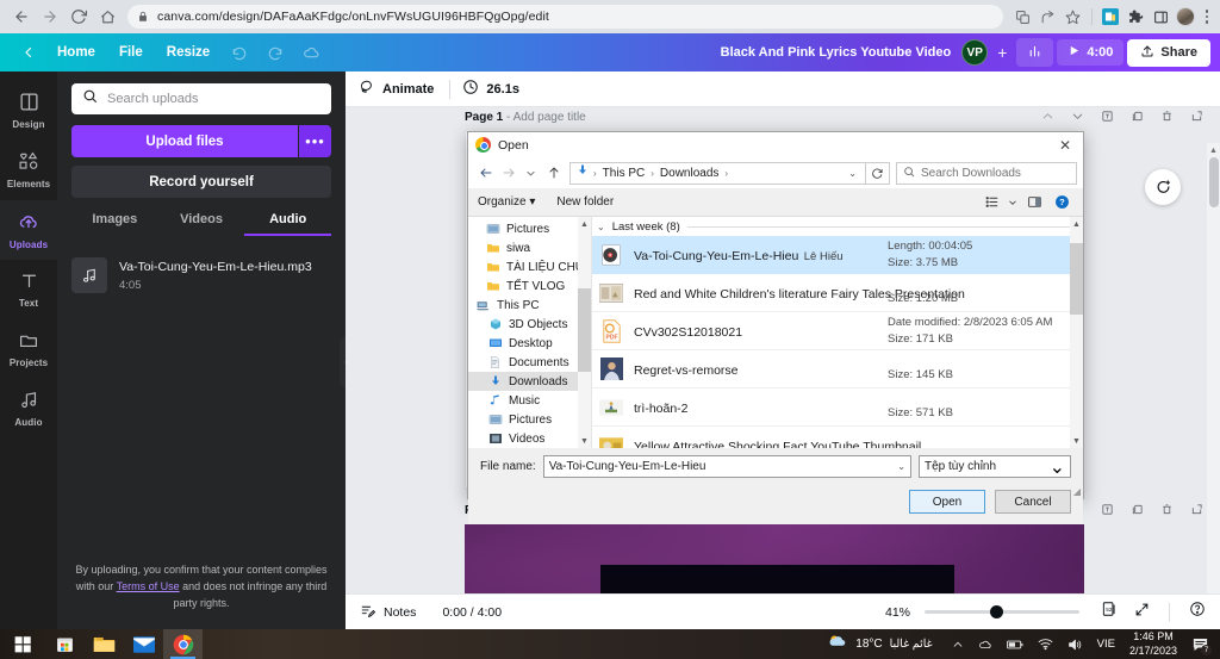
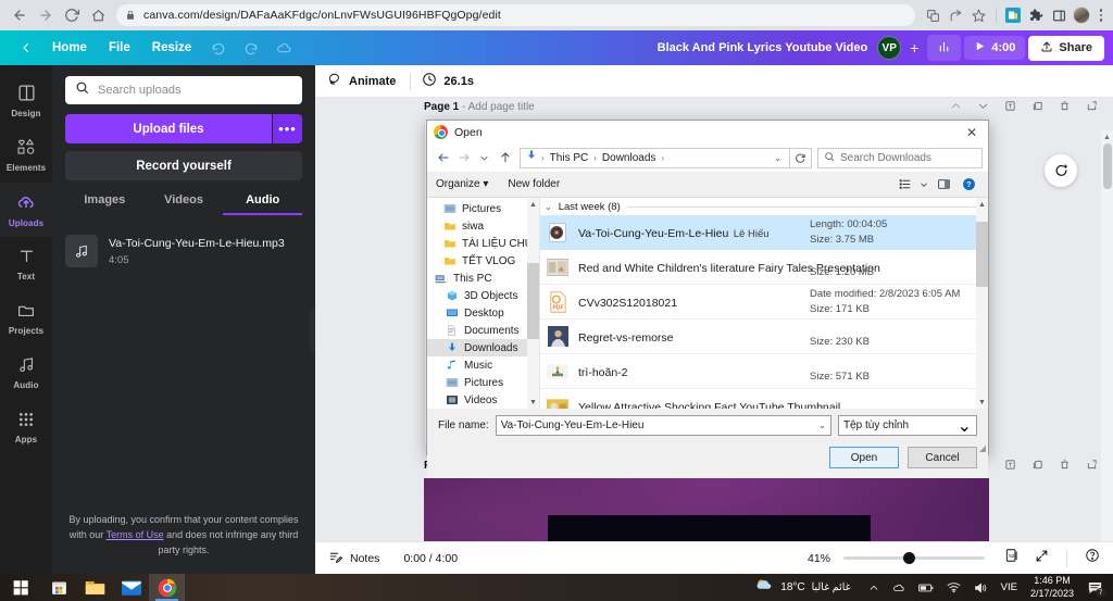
  canva.com/design/DAFaAaKFdgc/onLnvFWsUGUI96HBFQgOpg/edit
  Home
  File
  Resize
  Black And Pink Lyrics Youtube Video
  VP
  +
  4:00
  Share
  Design
  Elements
  Uploads
  Text
  Projects
  Audio
+ Apps
  Search uploads
  Upload files
  •••
  Record yourself
  Images
  Videos
  Audio
  Va-Toi-Cung-Yeu-Em-Le-Hieu.mp3
  4:05
  By uploading, you confirm that your content complies with our Terms of Use and does not infringe any third party rights.
  Animate
  26.1s
  Page 1 - Add page title
  Notes
  0:00 / 4:00
  41%
  Open
  ✕
  ›
  This PC
  ›
  Downloads
  ›
  ⌄
  Search Downloads
  Organize ▾
  New folder
  ?
  Pictures
  siwa
  TÀI LIỆU CH
  TẾT VLOG
  This PC
  3D Objects
  Desktop
  Documents
  Downloads
  Music
  Pictures
  Videos
  ⌄
  Last week (8)
  Va-Toi-Cung-Yeu-Em-Le-Hieu Lê Hiếu
  Length: 00:04:05
  Size: 3.75 MB
  Red and White Children's literature Fairy Tales Presentation
  Size: 1.20 MB
  CVv302S12018021
  Date modified: 2/8/2023 6:05 AM
  Size: 171 KB
  Regret-vs-remorse
- Size: 145 KB
+ Size: 230 KB
  trì-hoãn-2
  Size: 571 KB
  Yellow Attractive Shocking Fact YouTube Thumbnail
  File name:
  Va-Toi-Cung-Yeu-Em-Le-Hieu
  ⌄
  Tệp tùy chỉnh
  ⌄
  Open
  Cancel
  ◢
  18°C
  غائم غالبا
  VIE
  1:46 PM
  2/17/2023
